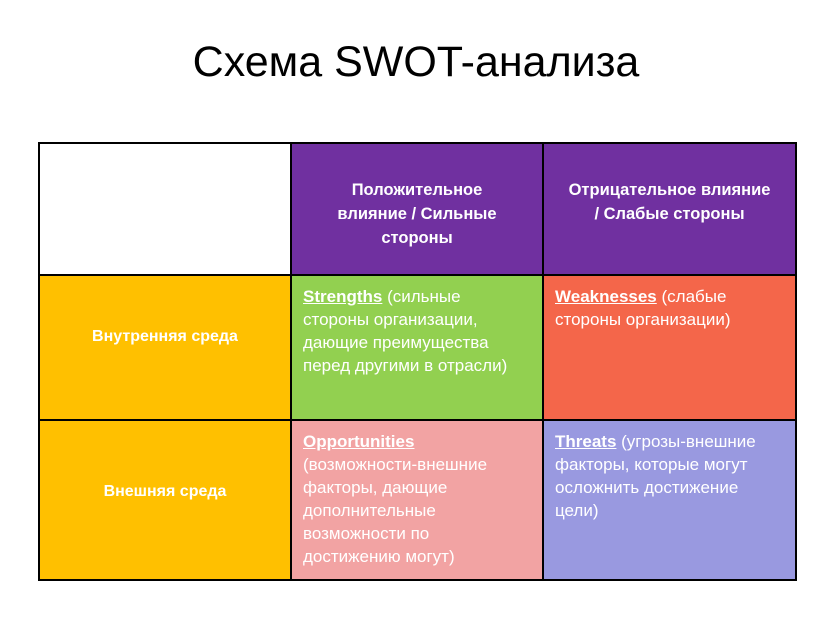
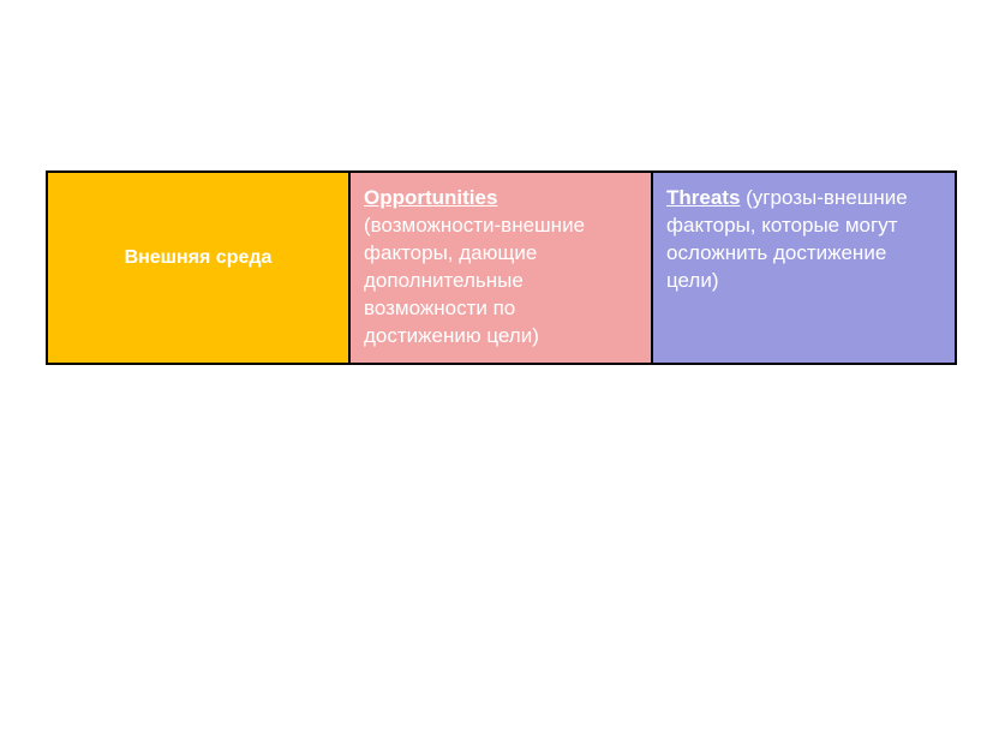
- Схема SWOT-анализа
- 	Положительное влияние / Сильные стороны	Отрицательное влияние / Слабые стороны
- Внутренняя среда	Strengths (сильные стороны организации, дающие преимущества перед другими в отрасли)	Weaknesses (слабые стороны организации)
- Внешняя среда	Opportunities (возможности-внешние факторы, дающие дополнительные возможности по достижению могут)	Threats (угрозы-внешние факторы, которые могут осложнить достижение цели)
+ Внешняя среда	Opportunities (возможности-внешние факторы, дающие дополнительные возможности по достижению цели)	Threats (угрозы-внешние факторы, которые могут осложнить достижение цели)
